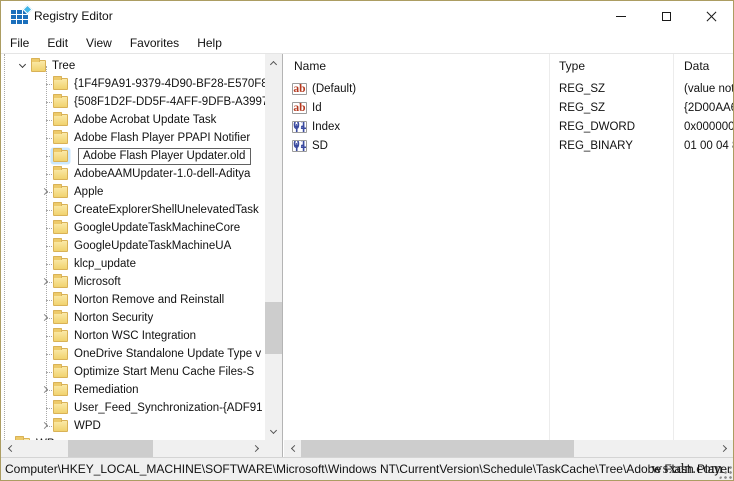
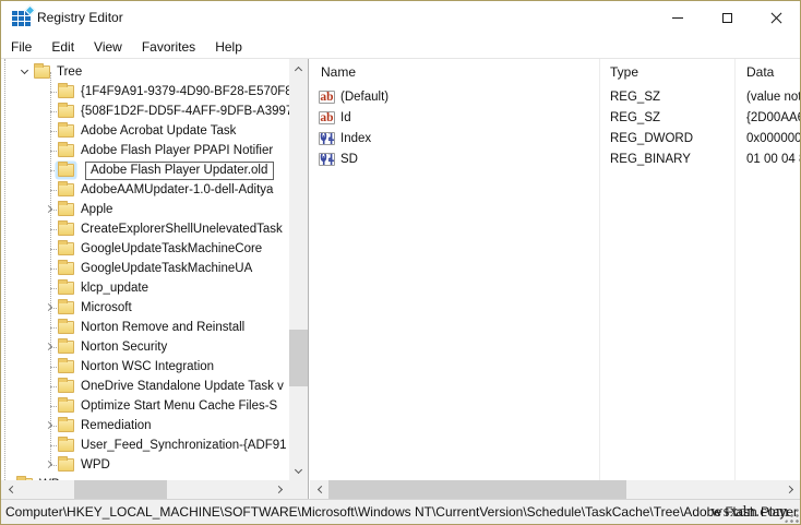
  Registry Editor
  File
  Edit
  View
  Favorites
  Help
  Tree
  {1F4F9A91-9379-4D90-BF28-E570F
  {508F1D2F-DD5F-4AFF-9DFB-A399
  Adobe Acrobat Update Task
  Adobe Flash Player PPAPI Notifier
  Adobe Flash Player Updater.old
  AdobeAAMUpdater-1.0-dell-Aditya
  Apple
  CreateExplorerShellUnelevatedTask
  GoogleUpdateTaskMachineCore
  GoogleUpdateTaskMachineUA
  klcp_update
  Microsoft
  Norton Remove and Reinstall
  Norton Security
  Norton WSC Integration
- OneDrive Standalone Update Type v
+ OneDrive Standalone Update Task v
  Optimize Start Menu Cache Files-S
  Remediation
  User_Feed_Synchronization-{ADF91
  WPD
  Name
  Type
  Data
  ab
  (Default)
  REG_SZ
  (value not
  ab
  Id
  REG_SZ
  {2D00AA
  Index
  REG_DWORD
  0x000000
  SD
  REG_BINARY
  01 00 04
  Computer\HKEY_LOCAL_MACHINE\SOFTWARE\Microsoft\Windows NT\CurrentVersion\Schedule\TaskCache\Tree\Adobe Flash Playe
  wsxdn.com
